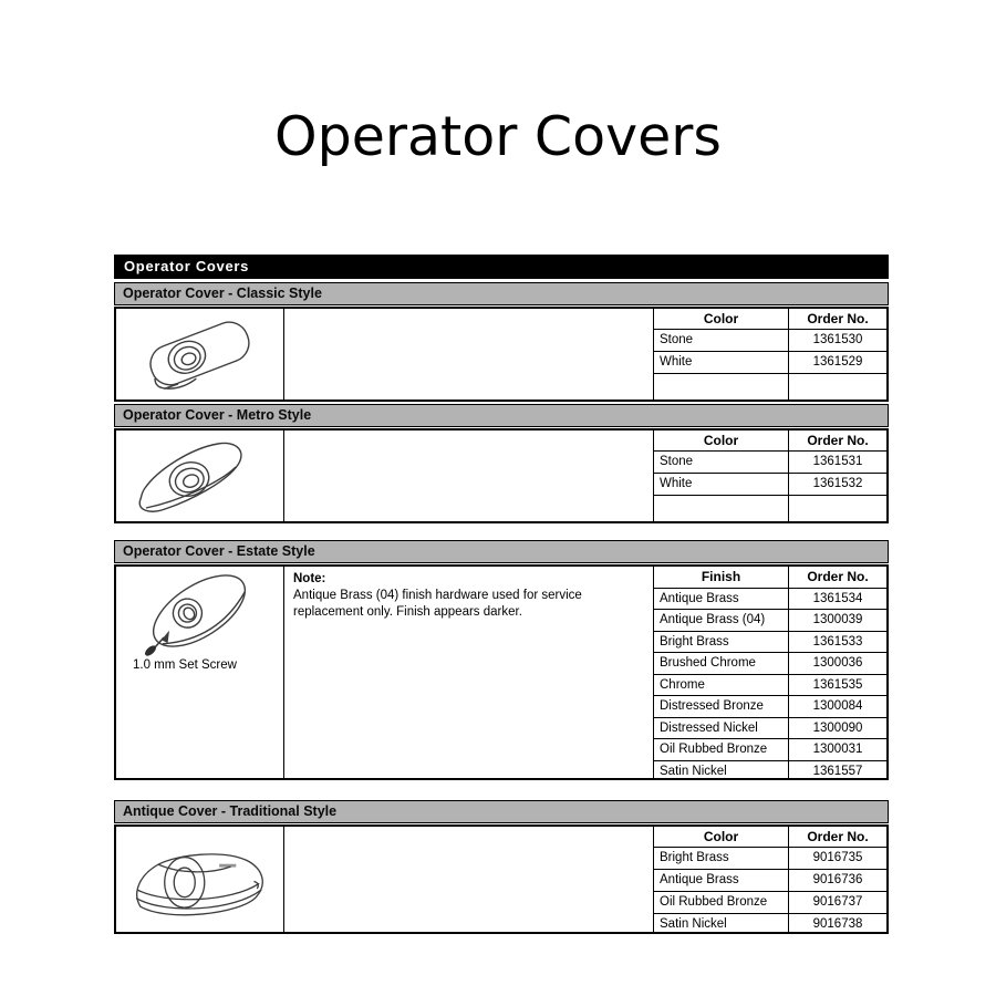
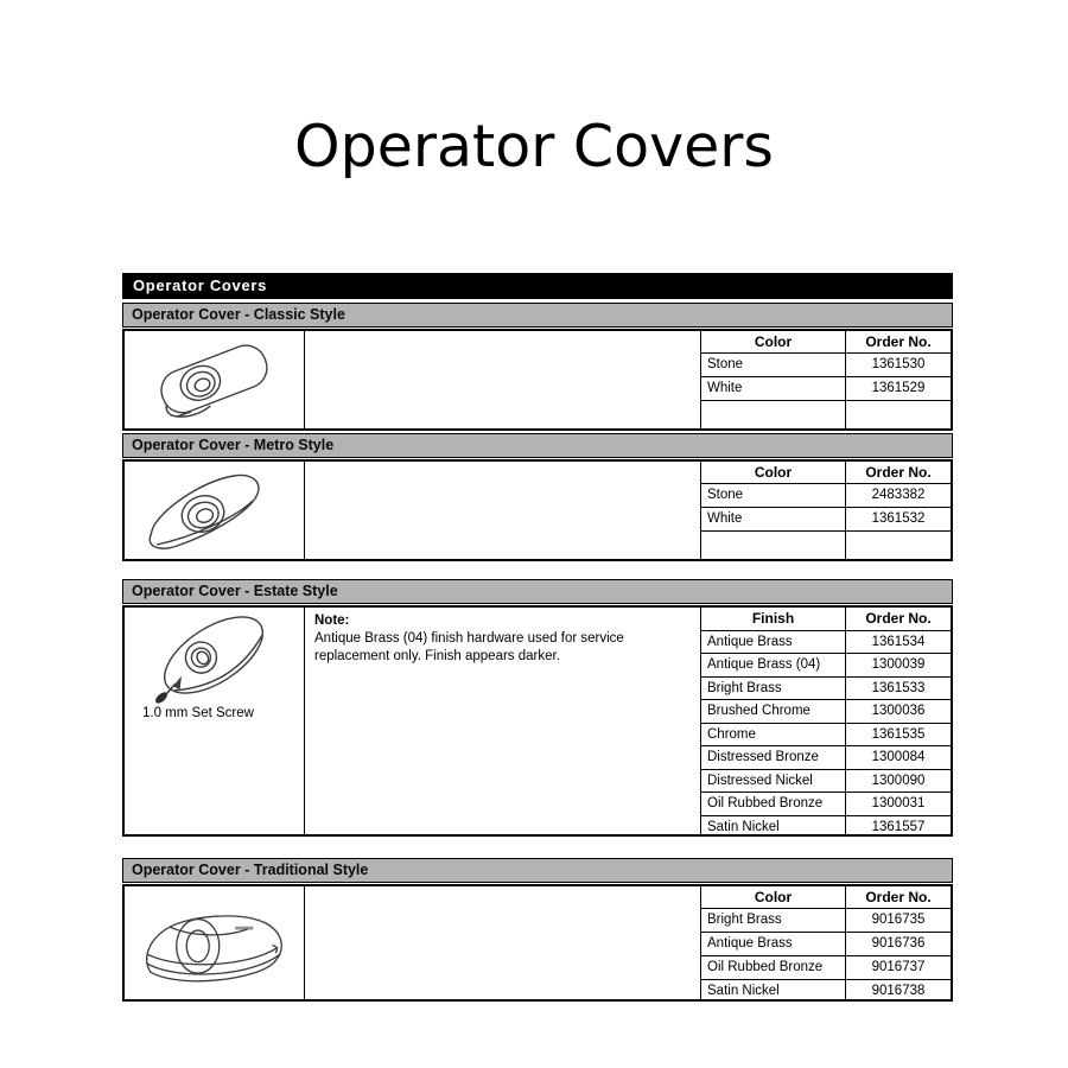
  Operator Covers
  Operator Covers
  Operator Cover - Classic Style
  Color
  Order No.
  Stone
  1361530
  White
  1361529
  Operator Cover - Metro Style
  Color
  Order No.
  Stone
- 1361531
+ 2483382
  White
  1361532
  Operator Cover - Estate Style
  1.0 mm Set Screw
  Note:
  Antique Brass (04) finish hardware used for service replacement only. Finish appears darker.
  Finish
  Order No.
  Antique Brass
  1361534
  Antique Brass (04)
  1300039
  Bright Brass
  1361533
  Brushed Chrome
  1300036
  Chrome
  1361535
  Distressed Bronze
  1300084
  Distressed Nickel
  1300090
  Oil Rubbed Bronze
  1300031
  Satin Nickel
  1361557
- Antique Cover - Traditional Style
+ Operator Cover - Traditional Style
  Color
  Order No.
  Bright Brass
  9016735
  Antique Brass
  9016736
  Oil Rubbed Bronze
  9016737
  Satin Nickel
  9016738
